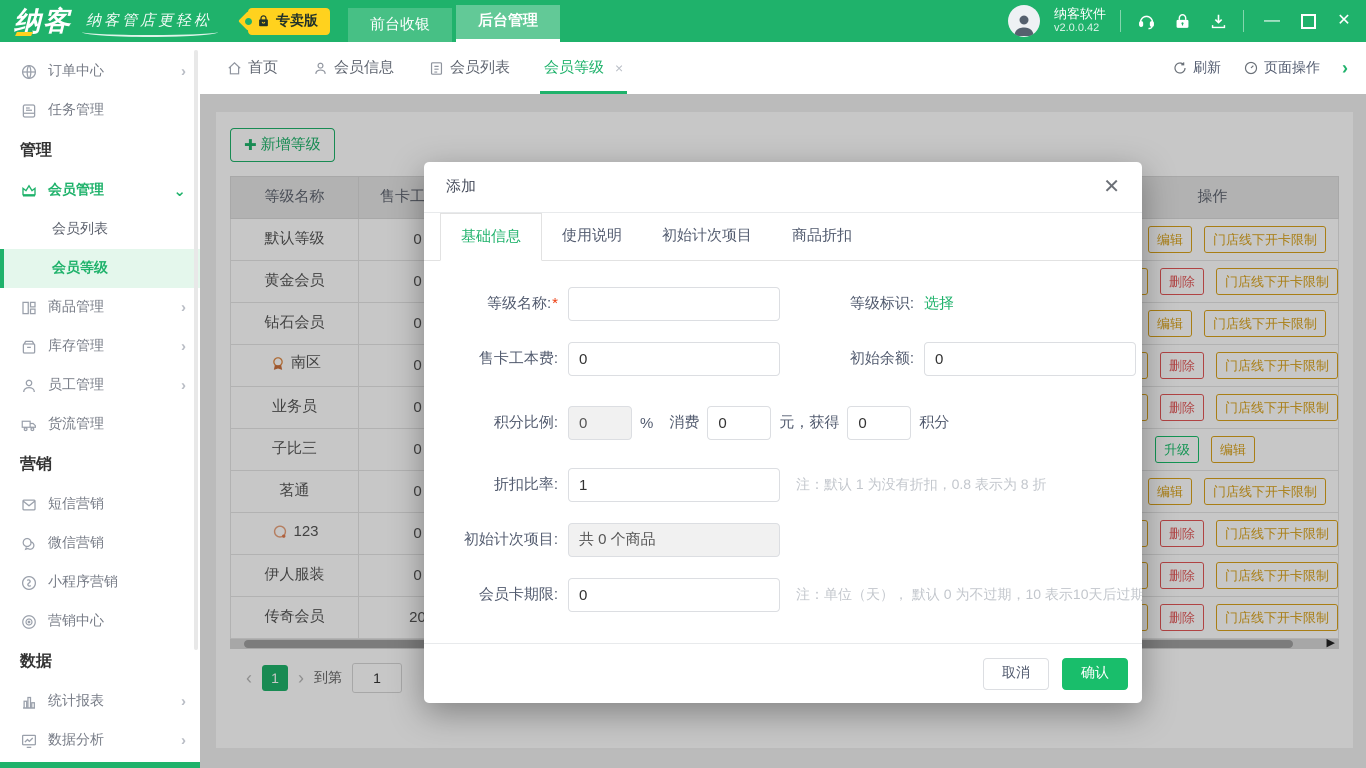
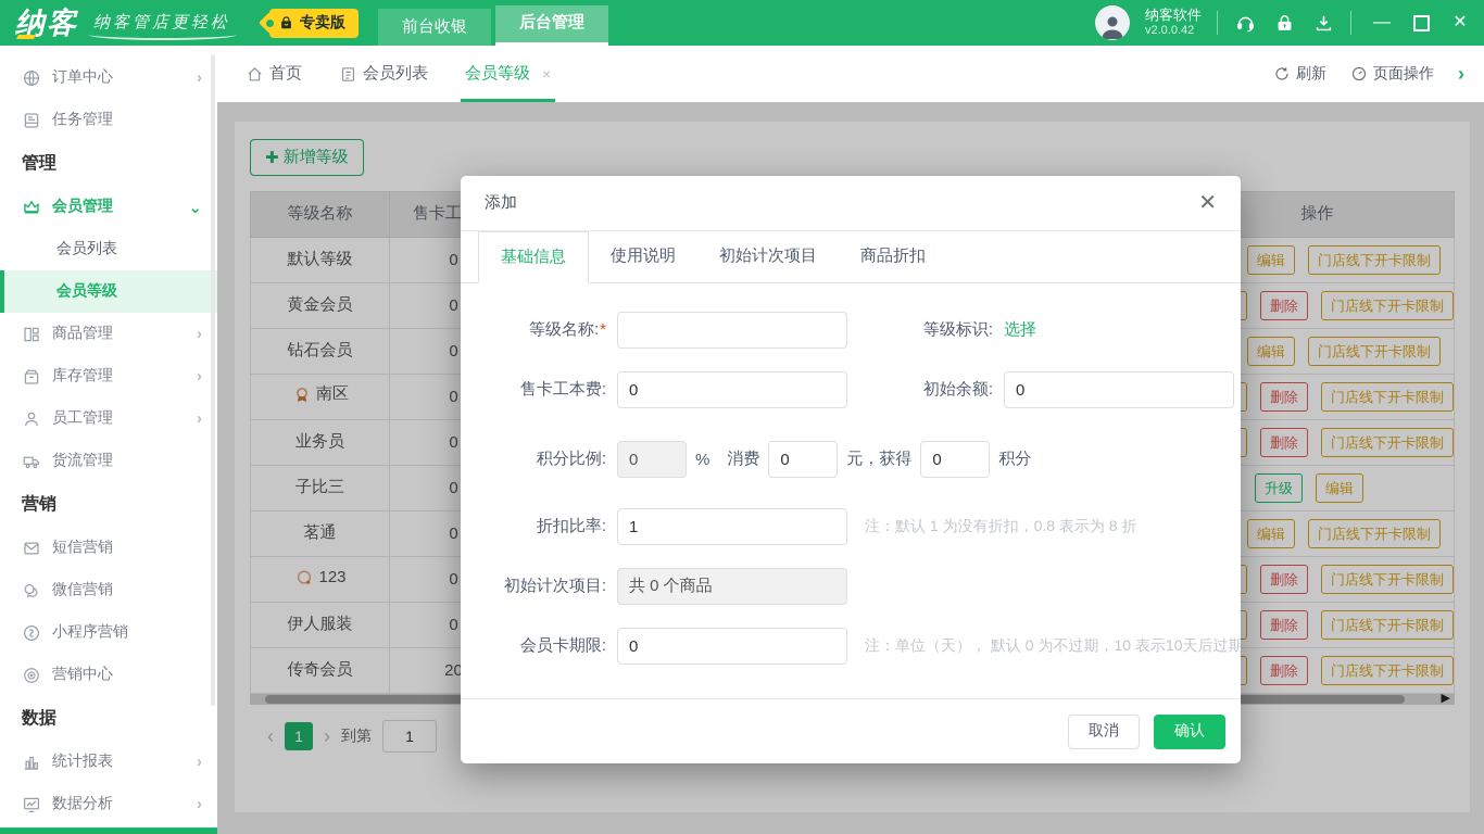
  纳客
  纳客管店更轻松
  专卖版
  前台收银
  后台管理
  纳客软件
  v2.0.0.42
  —
  ✕
  订单中心
  ›
  任务管理
  管理
  会员管理
  ⌄
  会员列表
  会员等级
  商品管理
  ›
  库存管理
  ›
  员工管理
  ›
  货流管理
  营销
  短信营销
  微信营销
  小程序营销
  营销中心
  数据
  统计报表
  ›
  数据分析
  ›
  首页
- 会员信息
  会员列表
  会员等级
  ×
  刷新
  页面操作
  ›
  ✚
  新增等级
  等级名称	售卡工		操作
  默认等级	0		编辑 门店线下开卡限制
  黄金会员	0		删除 门店线下开卡限制
  钻石会员	0		编辑 门店线下开卡限制
  南区	0		删除 门店线下开卡限制
  业务员	0		删除 门店线下开卡限制
  子比三	0		升级 编辑
  茗通	0		编辑 门店线下开卡限制
  123	0		删除 门店线下开卡限制
  伊人服装	0		删除 门店线下开卡限制
  传奇会员	20		删除 门店线下开卡限制
  ▶
  ‹
  1
  ›
  到第
  1
  添加
  ✕
  基础信息
  使用说明
  初始计次项目
  商品折扣
  等级名称:*
  等级标识:
  选择
  售卡工本费:
  0
  初始余额:
  0
  积分比例:
  0
  %
  消费
  0
  元，获得
  0
  积分
  折扣比率:
  1
  注：默认 1 为没有折扣，0.8 表示为 8 折
  初始计次项目:
  共 0 个商品
  会员卡期限:
  0
  注：单位（天）， 默认 0 为不过期，10 表示10天后过期
  取消
  确认
